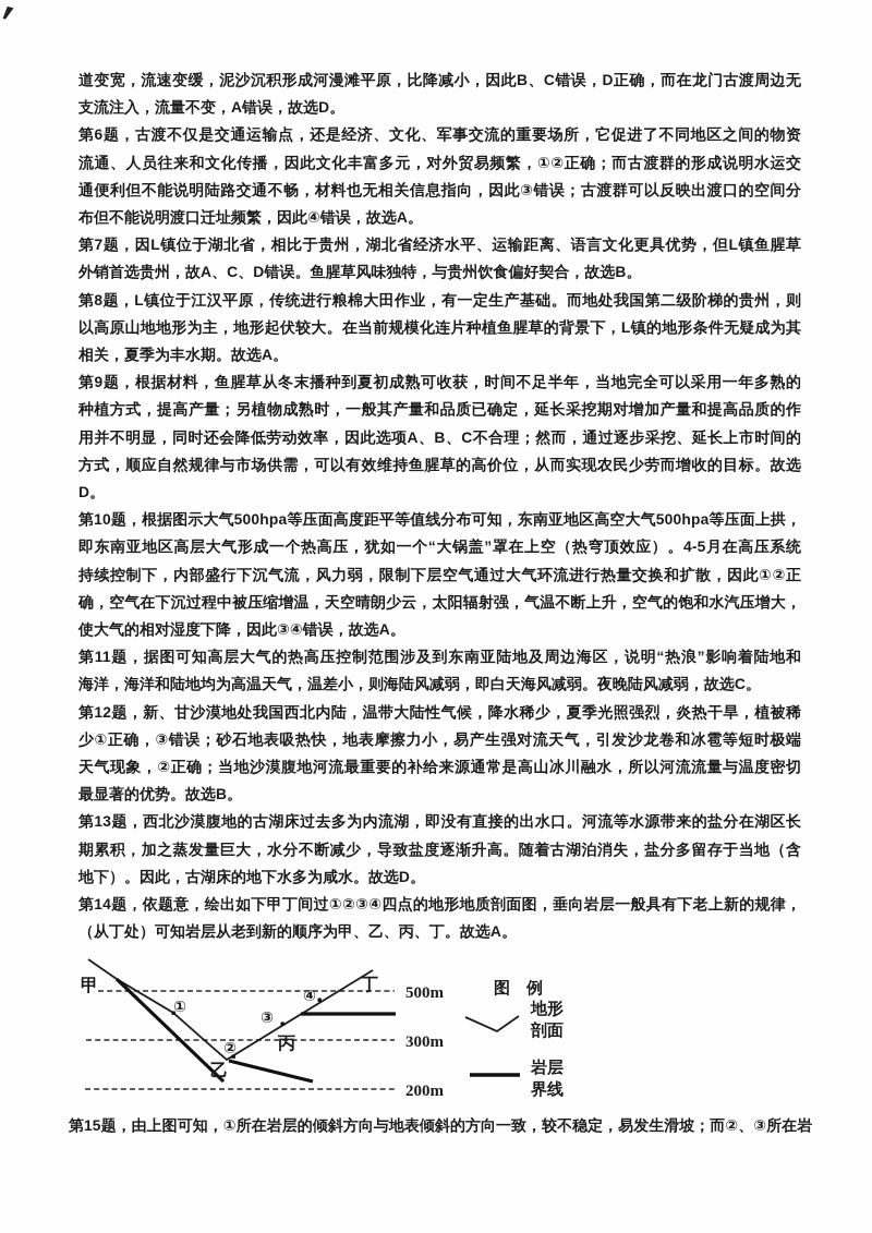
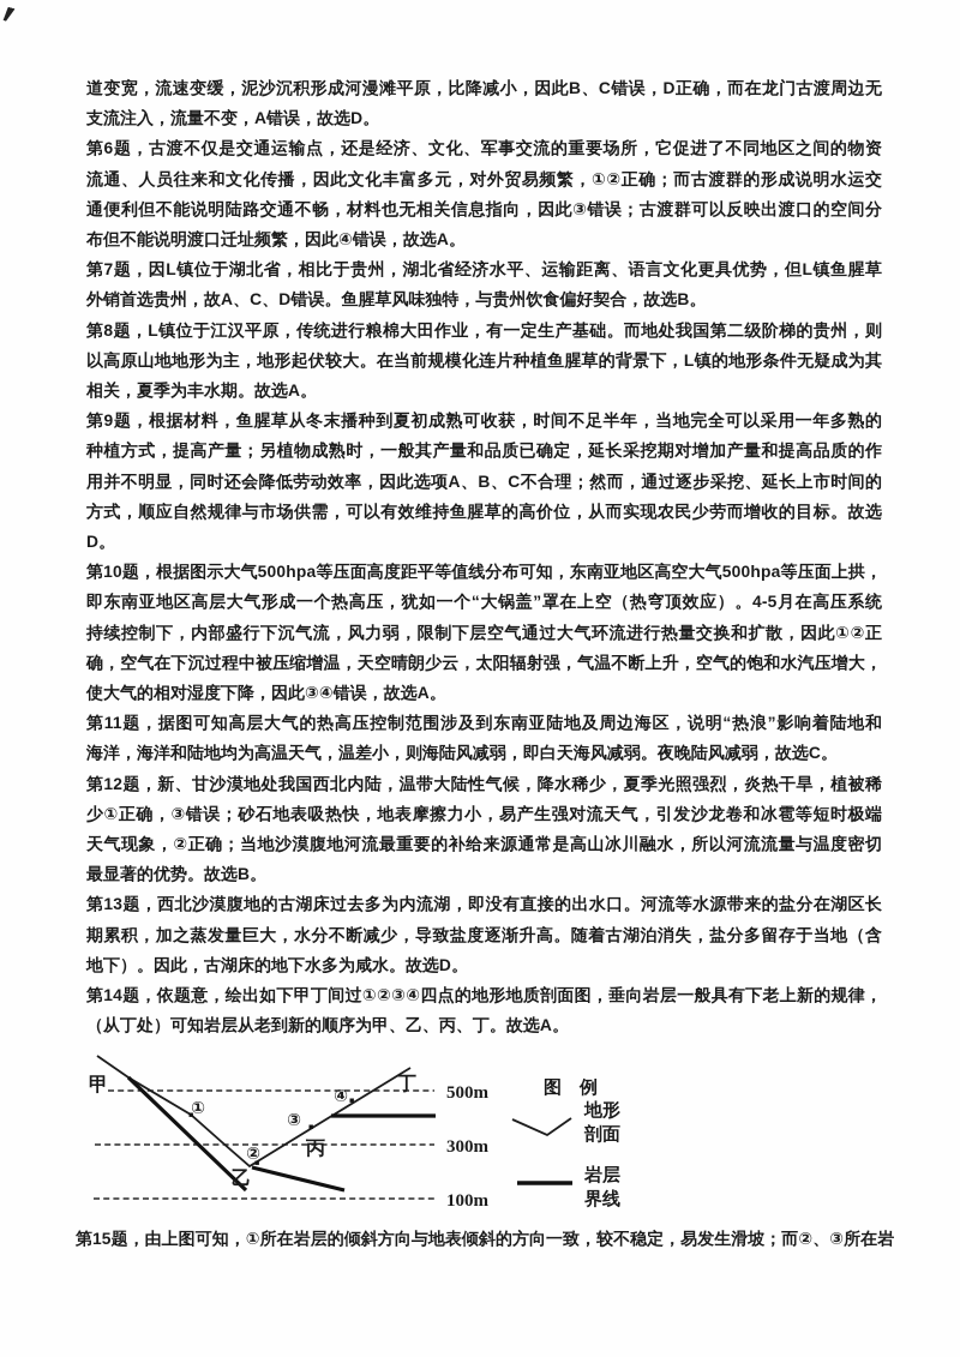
  道变宽，流速变缓，泥沙沉积形成河漫滩平原，比降减小，因此B、C错误，D正确，而在龙门古渡周边无
  支流注入，流量不变，A错误，故选D。
  第6题，古渡不仅是交通运输点，还是经济、文化、军事交流的重要场所，它促进了不同地区之间的物资
  流通、人员往来和文化传播，因此文化丰富多元，对外贸易频繁，①②正确；而古渡群的形成说明水运交
  通便利但不能说明陆路交通不畅，材料也无相关信息指向，因此③错误；古渡群可以反映出渡口的空间分
  布但不能说明渡口迁址频繁，因此④错误，故选A。
  第7题，因L镇位于湖北省，相比于贵州，湖北省经济水平、运输距离、语言文化更具优势，但L镇鱼腥草
  外销首选贵州，故A、C、D错误。鱼腥草风味独特，与贵州饮食偏好契合，故选B。
  第8题，L镇位于江汉平原，传统进行粮棉大田作业，有一定生产基础。而地处我国第二级阶梯的贵州，则
  以高原山地地形为主，地形起伏较大。在当前规模化连片种植鱼腥草的背景下，L镇的地形条件无疑成为其
  相关，夏季为丰水期。故选A。
  第9题，根据材料，鱼腥草从冬末播种到夏初成熟可收获，时间不足半年，当地完全可以采用一年多熟的
  种植方式，提高产量；另植物成熟时，一般其产量和品质已确定，延长采挖期对增加产量和提高品质的作
  用并不明显，同时还会降低劳动效率，因此选项A、B、C不合理；然而，通过逐步采挖、延长上市时间的
  方式，顺应自然规律与市场供需，可以有效维持鱼腥草的高价位，从而实现农民少劳而增收的目标。故选
  D。
  第10题，根据图示大气500hpa等压面高度距平等值线分布可知，东南亚地区高空大气500hpa等压面上拱，
  即东南亚地区高层大气形成一个热高压，犹如一个“大锅盖”罩在上空（热穹顶效应）。4-5月在高压系统
  持续控制下，内部盛行下沉气流，风力弱，限制下层空气通过大气环流进行热量交换和扩散，因此①②正
  确，空气在下沉过程中被压缩增温，天空晴朗少云，太阳辐射强，气温不断上升，空气的饱和水汽压增大，
  使大气的相对湿度下降，因此③④错误，故选A。
  第11题，据图可知高层大气的热高压控制范围涉及到东南亚陆地及周边海区，说明“热浪”影响着陆地和
  海洋，海洋和陆地均为高温天气，温差小，则海陆风减弱，即白天海风减弱。夜晚陆风减弱，故选C。
  第12题，新、甘沙漠地处我国西北内陆，温带大陆性气候，降水稀少，夏季光照强烈，炎热干旱，植被稀
  少①正确，③错误；砂石地表吸热快，地表摩擦力小，易产生强对流天气，引发沙龙卷和冰雹等短时极端
  天气现象，②正确；当地沙漠腹地河流最重要的补给来源通常是高山冰川融水，所以河流流量与温度密切
  最显著的优势。故选B。
  第13题，西北沙漠腹地的古湖床过去多为内流湖，即没有直接的出水口。河流等水源带来的盐分在湖区长
  期累积，加之蒸发量巨大，水分不断减少，导致盐度逐渐升高。随着古湖泊消失，盐分多留存于当地（含
  地下）。因此，古湖床的地下水多为咸水。故选D。
  第14题，依题意，绘出如下甲丁间过①②③④四点的地形地质剖面图，垂向岩层一般具有下老上新的规律，
  （从丁处）可知岩层从老到新的顺序为甲、乙、丙、丁。故选A。
  500m
  300m
- 200m
+ 100m
  ①
  ②
  ③
  ④
  甲
  乙
  丙
  丁
  图 例
  地形
  剖面
  岩层
  界线
  第15题，由上图可知，①所在岩层的倾斜方向与地表倾斜的方向一致，较不稳定，易发生滑坡；而②、③所在岩
